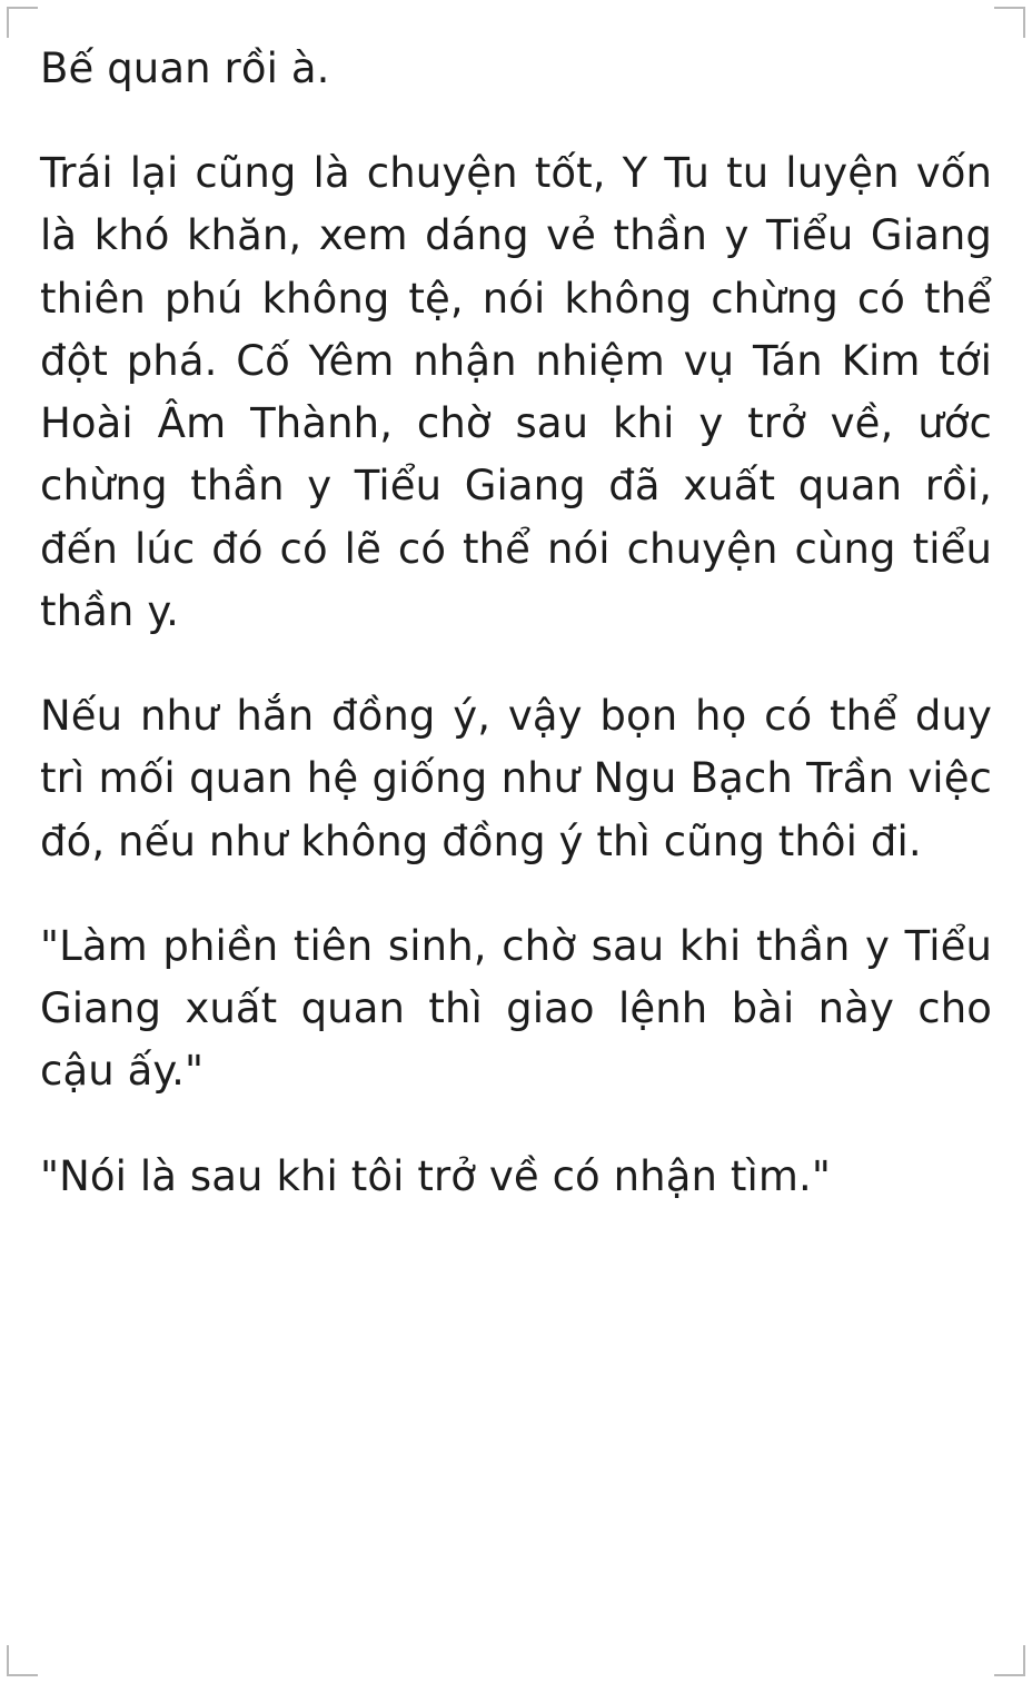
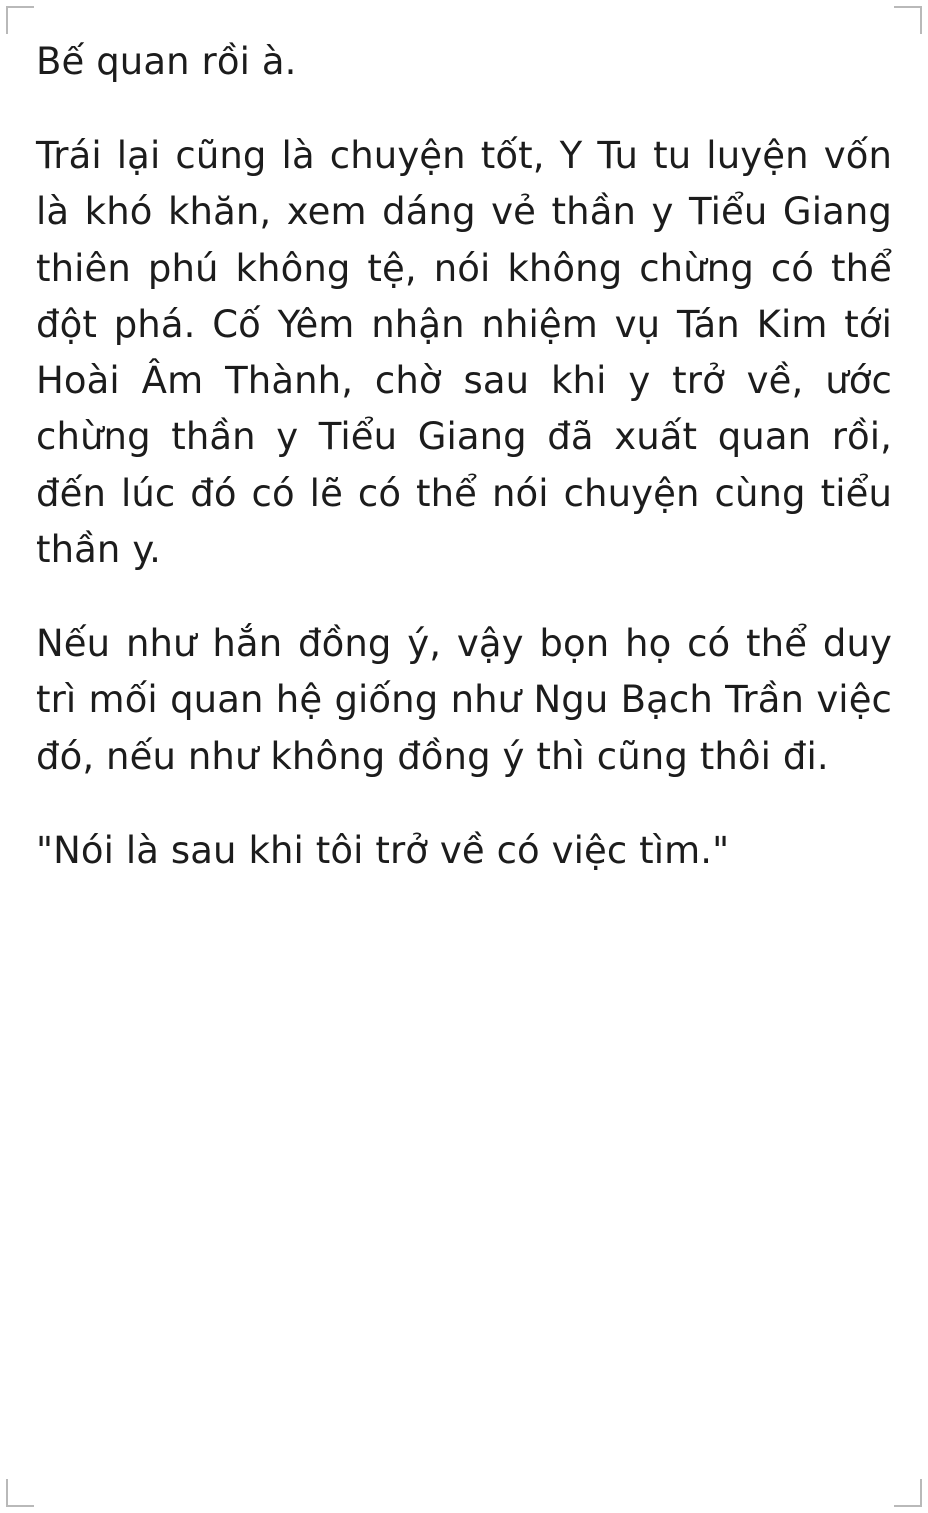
  Bế quan rồi à.
  Trái lại cũng là chuyện tốt, Y Tu tu luyện vốn là khó khăn, xem dáng vẻ thần y Tiểu Giang thiên phú không tệ, nói không chừng có thể đột phá. Cố Yêm nhận nhiệm vụ Tán Kim tới Hoài Âm Thành, chờ sau khi y trở về, ước chừng thần y Tiểu Giang đã xuất quan rồi, đến lúc đó có lẽ có thể nói chuyện cùng tiểu thần y.
  Nếu như hắn đồng ý, vậy bọn họ có thể duy trì mối quan hệ giống như Ngu Bạch Trần việc đó, nếu như không đồng ý thì cũng thôi đi.
- "Làm phiền tiên sinh, chờ sau khi thần y Tiểu Giang xuất quan thì giao lệnh bài này cho cậu ấy."
- "Nói là sau khi tôi trở về có nhận tìm."
+ "Nói là sau khi tôi trở về có việc tìm."
